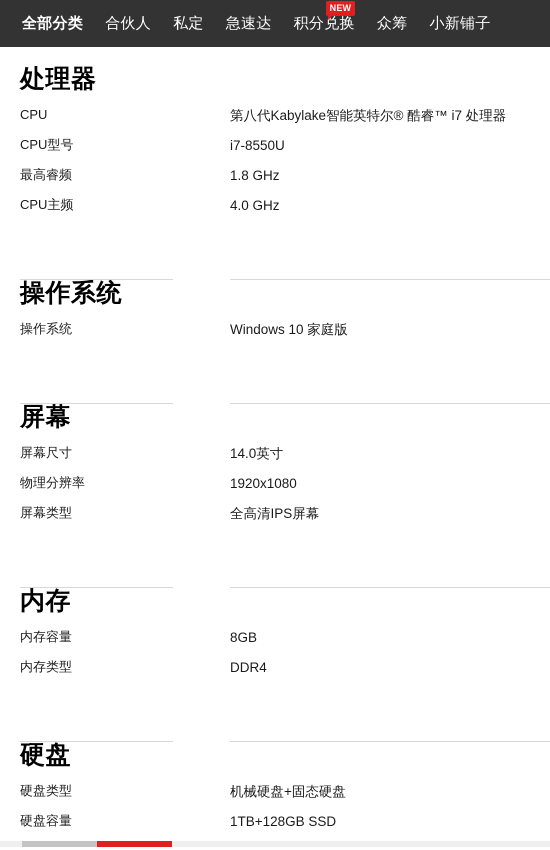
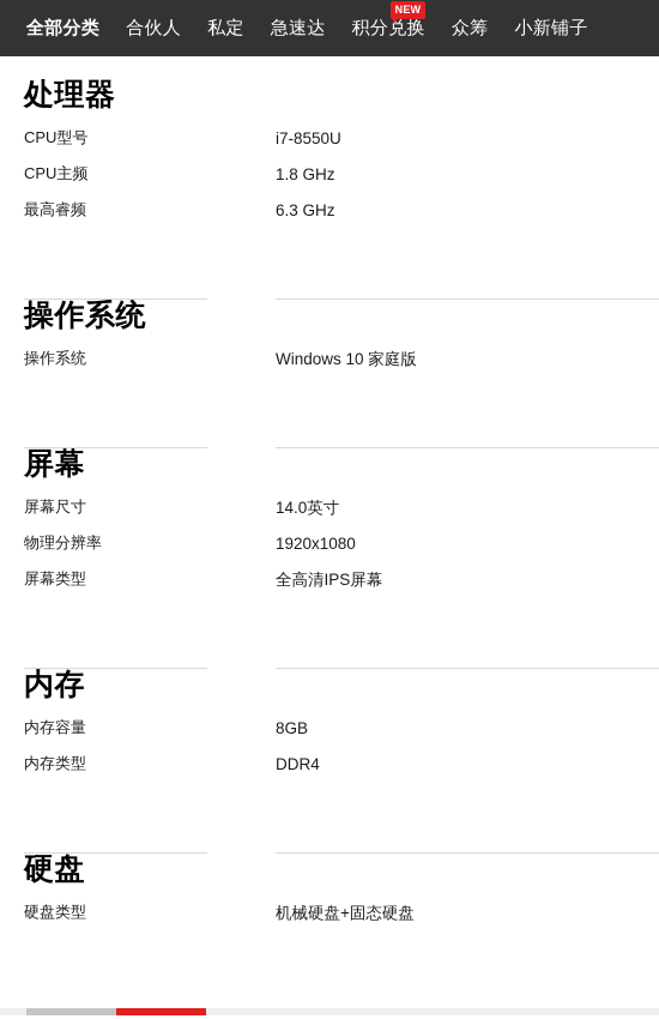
  全部分类
  合伙人
  私定
  急速达
  积分兑换
  NEW
  众筹
  小新铺子
  处理器
- CPU
- 第八代Kabylake智能英特尔® 酷睿™ i7 处理器
  CPU型号
  i7-8550U
- 最高睿频
+ CPU主频
  1.8 GHz
- CPU主频
+ 最高睿频
- 4.0 GHz
+ 6.3 GHz
  操作系统
  操作系统
  Windows 10 家庭版
  屏幕
  屏幕尺寸
  14.0英寸
  物理分辨率
  1920x1080
  屏幕类型
  全高清IPS屏幕
  内存
  内存容量
  8GB
  内存类型
  DDR4
  硬盘
  硬盘类型
  机械硬盘+固态硬盘
- 硬盘容量
- 1TB+128GB SSD
